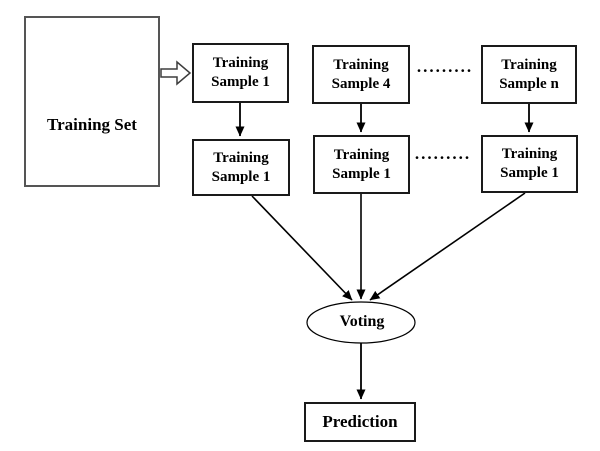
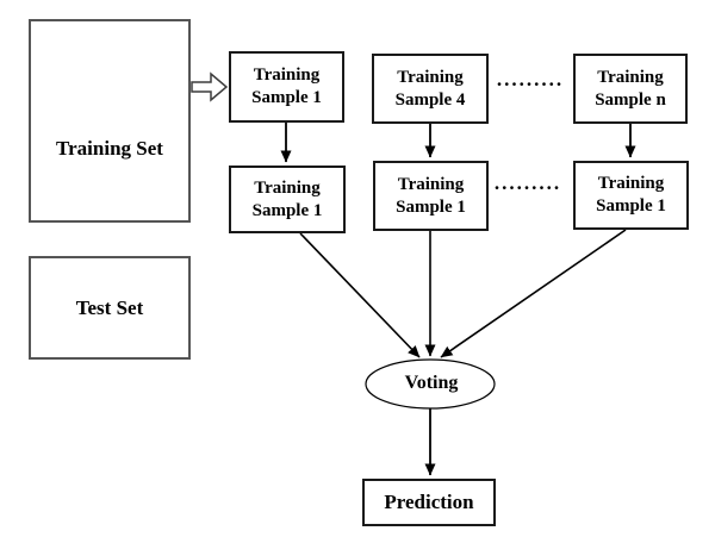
  Training Set
+ Test Set
  Training Sample 1
  Training Sample 4
  Training Sample n
  .........
  .........
  Training Sample 1
  Training Sample 1
  Training Sample 1
  Voting
  Prediction
